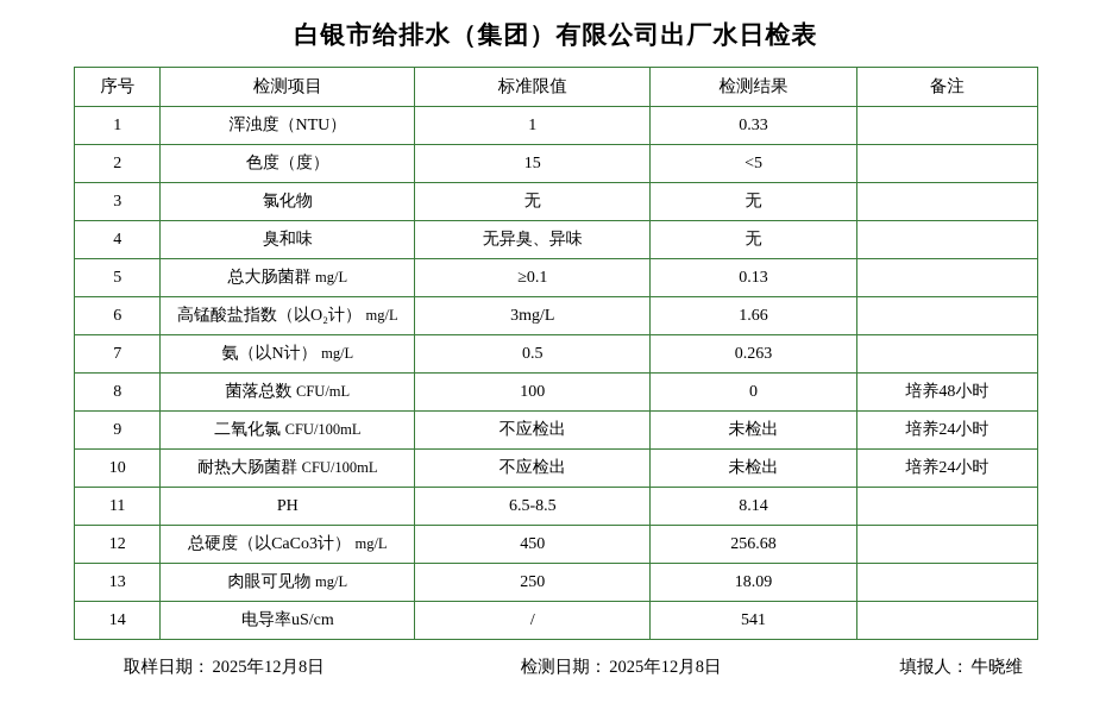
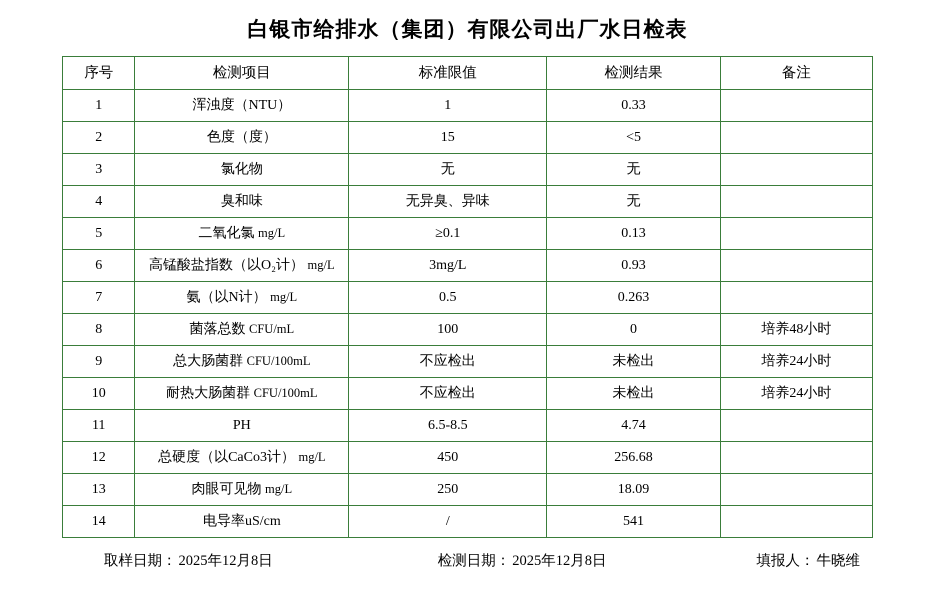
  白银市给排水（集团）有限公司出厂水日检表
  序号	检测项目	标准限值	检测结果	备注
  1	浑浊度（NTU）	1	0.33
  2	色度（度）	15	<5
  3	氯化物	无	无
  4	臭和味	无异臭、异味	无
- 5	总大肠菌群 mg/L	≥0.1	0.13
+ 5	二氧化氯 mg/L	≥0.1	0.13
- 6	高锰酸盐指数（以O₂计） mg/L	3mg/L	1.66
+ 6	高锰酸盐指数（以O₂计） mg/L	3mg/L	0.93
  7	氨（以N计） mg/L	0.5	0.263
  8	菌落总数 CFU/mL	100	0	培养48小时
- 9	二氧化氯 CFU/100mL	不应检出	未检出	培养24小时
+ 9	总大肠菌群 CFU/100mL	不应检出	未检出	培养24小时
  10	耐热大肠菌群 CFU/100mL	不应检出	未检出	培养24小时
- 11	PH	6.5-8.5	8.14
+ 11	PH	6.5-8.5	4.74
  12	总硬度（以CaCo3计） mg/L	450	256.68
  13	肉眼可见物 mg/L	250	18.09
  14	电导率uS/cm	/	541
  取样日期：
  2025年12月8日
  检测日期：
  2025年12月8日
  填报人：
  牛晓维
